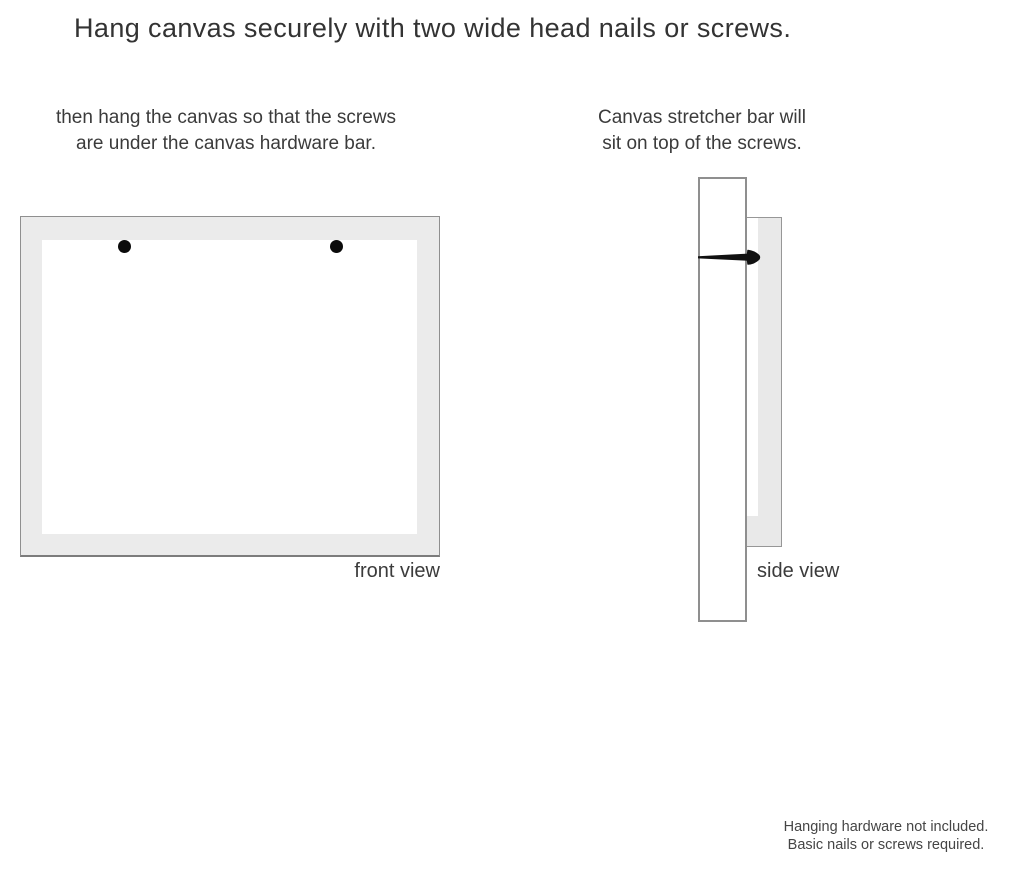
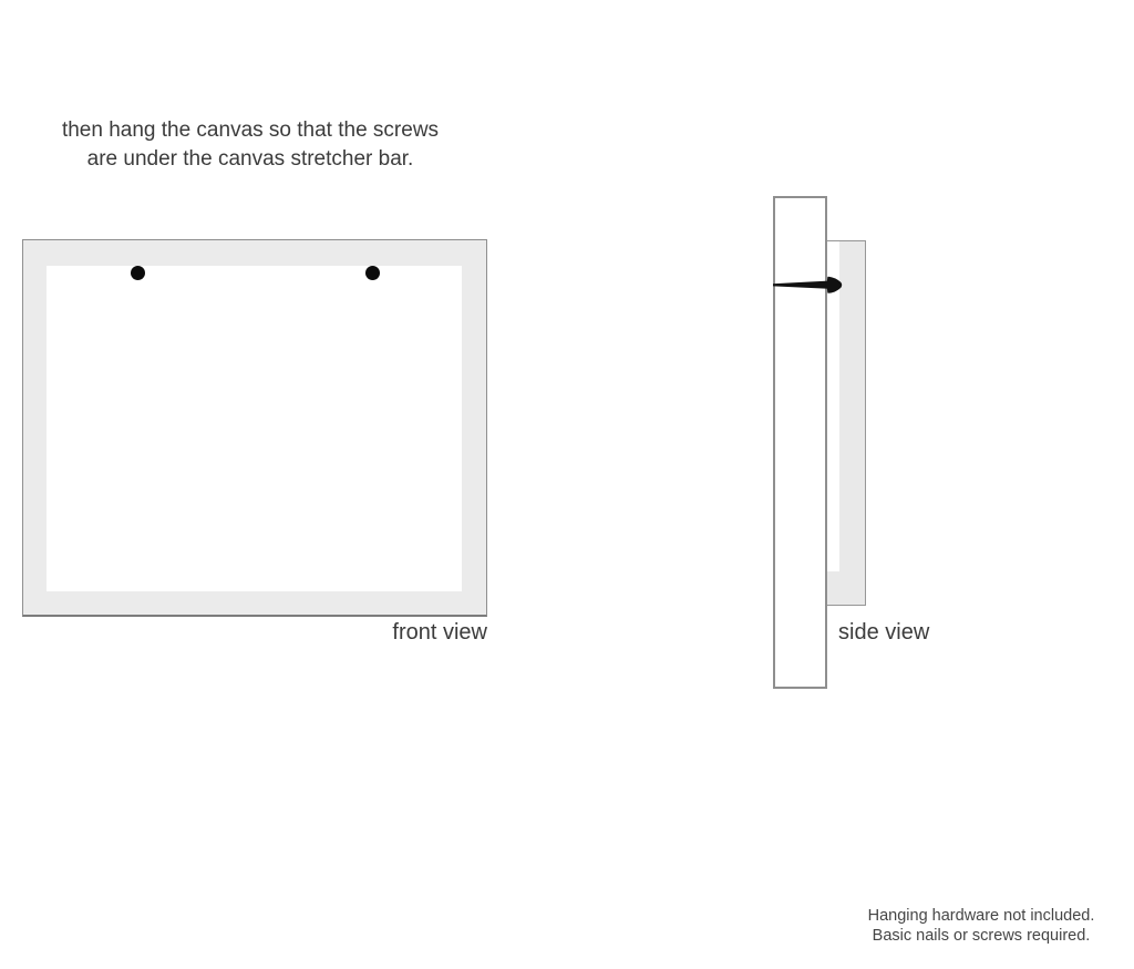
- Hang canvas securely with two wide head nails or screws.
  then hang the canvas so that the screws
- are under the canvas hardware bar.
+ are under the canvas stretcher bar.
- Canvas stretcher bar will
- sit on top of the screws.
  front view
  side view
  Hanging hardware not included.
  Basic nails or screws required.
